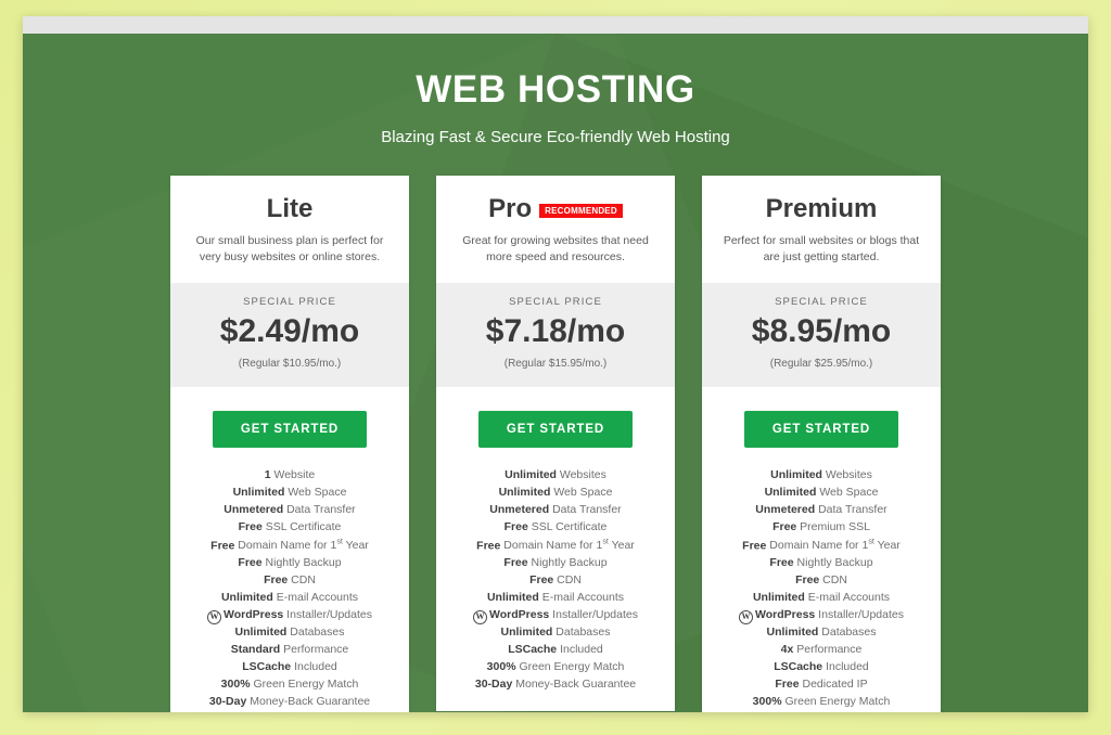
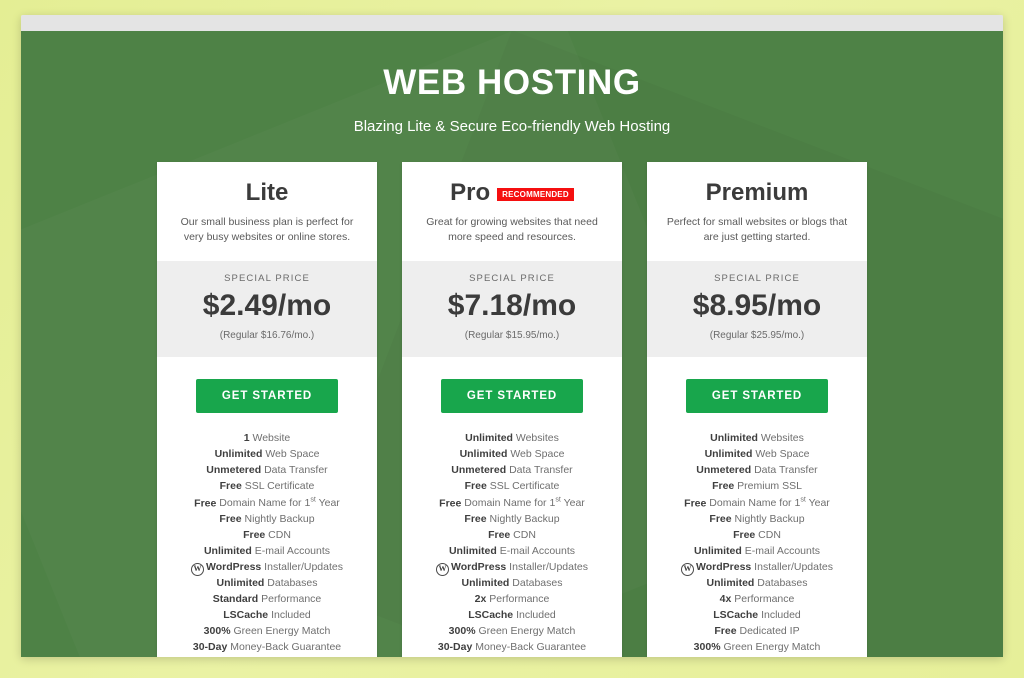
  WEB HOSTING
- Blazing Fast & Secure Eco-friendly Web Hosting
+ Blazing Lite & Secure Eco-friendly Web Hosting
  Lite
  Our small business plan is perfect for very busy websites or online stores.
  SPECIAL PRICE
  $2.49/mo
- (Regular $10.95/mo.)
+ (Regular $16.76/mo.)
  GET STARTED
  1 Website
  Unlimited Web Space
  Unmetered Data Transfer
  Free SSL Certificate
  Free Domain Name for 1st Year
  Free Nightly Backup
  Free CDN
  Unlimited E-mail Accounts
  W WordPress Installer/Updates
  Unlimited Databases
  Standard Performance
  LSCache Included
  300% Green Energy Match
  30-Day Money-Back Guarantee
  Pro
  RECOMMENDED
  Great for growing websites that need more speed and resources.
  SPECIAL PRICE
  $7.18/mo
  (Regular $15.95/mo.)
  GET STARTED
  Unlimited Websites
  Unlimited Web Space
  Unmetered Data Transfer
  Free SSL Certificate
  Free Domain Name for 1st Year
  Free Nightly Backup
  Free CDN
  Unlimited E-mail Accounts
  W WordPress Installer/Updates
  Unlimited Databases
+ 2x Performance
  LSCache Included
  300% Green Energy Match
  30-Day Money-Back Guarantee
  Premium
  Perfect for small websites or blogs that are just getting started.
  SPECIAL PRICE
  $8.95/mo
  (Regular $25.95/mo.)
  GET STARTED
  Unlimited Websites
  Unlimited Web Space
  Unmetered Data Transfer
  Free Premium SSL
  Free Domain Name for 1st Year
  Free Nightly Backup
  Free CDN
  Unlimited E-mail Accounts
  W WordPress Installer/Updates
  Unlimited Databases
  4x Performance
  LSCache Included
  Free Dedicated IP
  300% Green Energy Match
